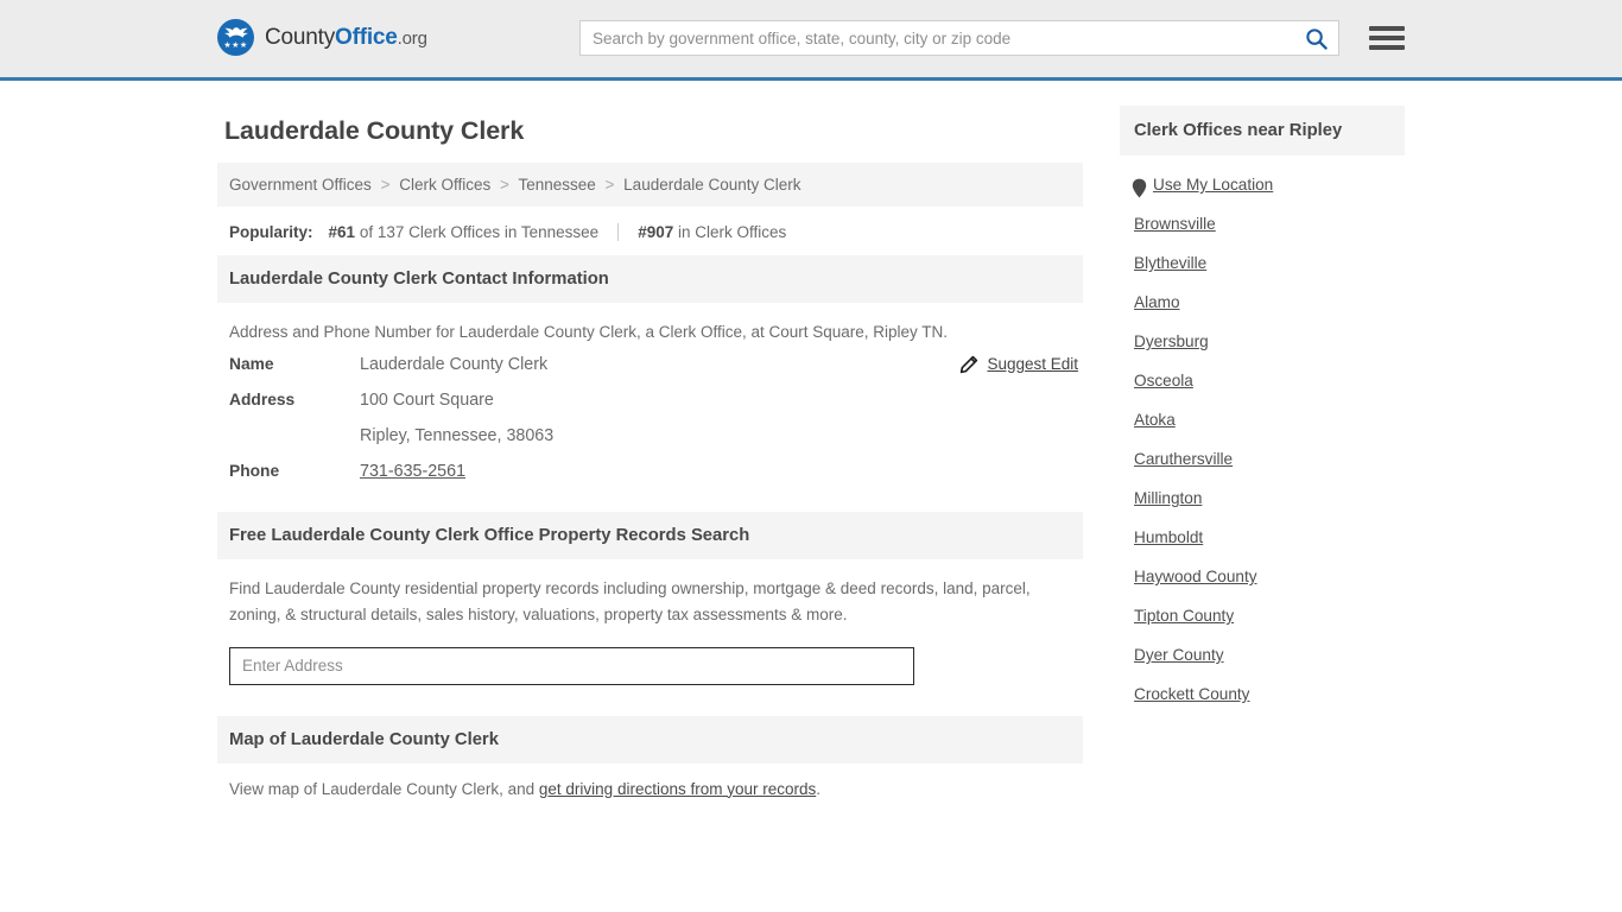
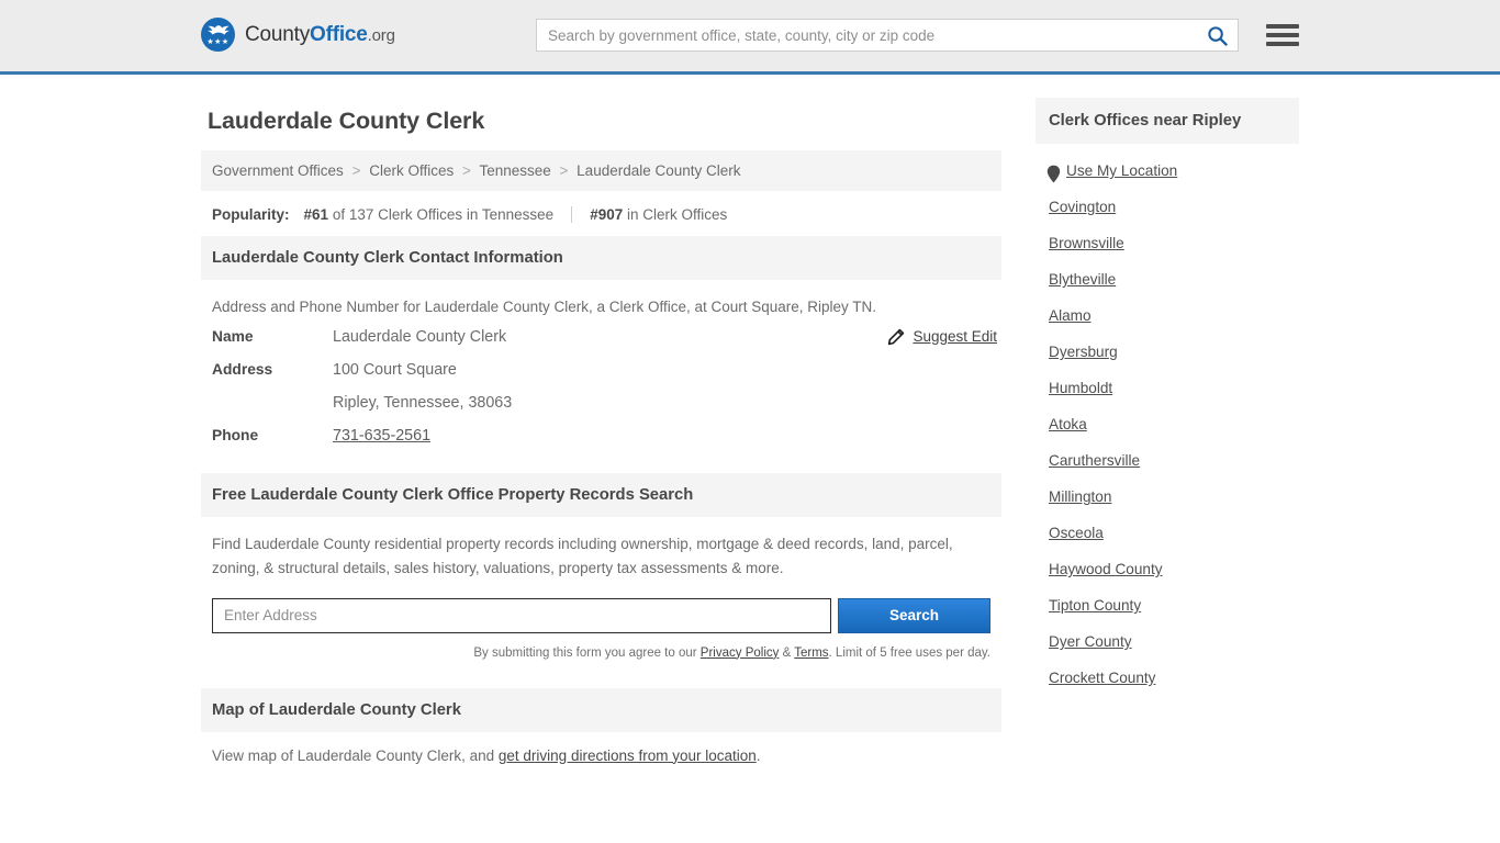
  CountyOffice.org
  Search by government office, state, county, city or zip code
  Lauderdale County Clerk
  Government Offices > Clerk Offices > Tennessee > Lauderdale County Clerk
  Popularity:
  #61
  of 137 Clerk Offices in Tennessee
  #907
  in Clerk Offices
  Lauderdale County Clerk Contact Information
  Address and Phone Number for Lauderdale County Clerk, a Clerk Office, at Court Square, Ripley TN.
  Suggest Edit
  Name
  Lauderdale County Clerk
  Address
  100 Court Square
  Ripley, Tennessee, 38063
  Phone
  731-635-2561
  Free Lauderdale County Clerk Office Property Records Search
  Find Lauderdale County residential property records including ownership, mortgage & deed records, land, parcel, zoning, & structural details, sales history, valuations, property tax assessments & more.
  Enter Address
+ Search
+ By submitting this form you agree to our Privacy Policy & Terms. Limit of 5 free uses per day.
  Map of Lauderdale County Clerk
- View map of Lauderdale County Clerk, and get driving directions from your records.
+ View map of Lauderdale County Clerk, and get driving directions from your location.
  Clerk Offices near Ripley
  Use My Location
+ Covington
  Brownsville
  Blytheville
  Alamo
  Dyersburg
- Osceola
+ Humboldt
  Atoka
  Caruthersville
  Millington
- Humboldt
+ Osceola
  Haywood County
  Tipton County
  Dyer County
  Crockett County
